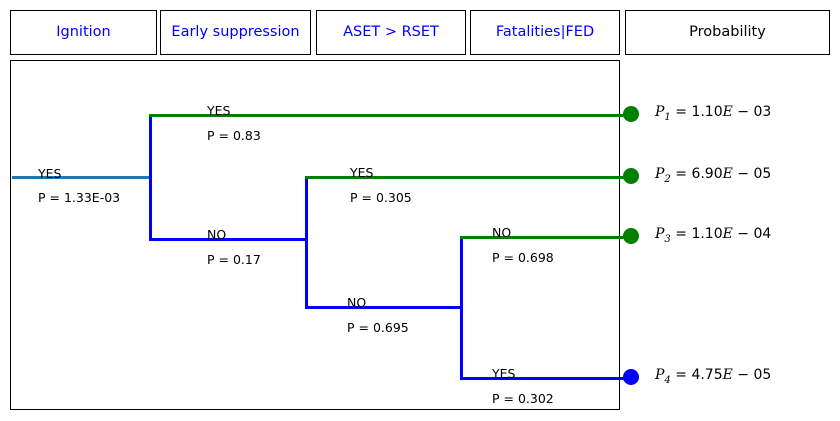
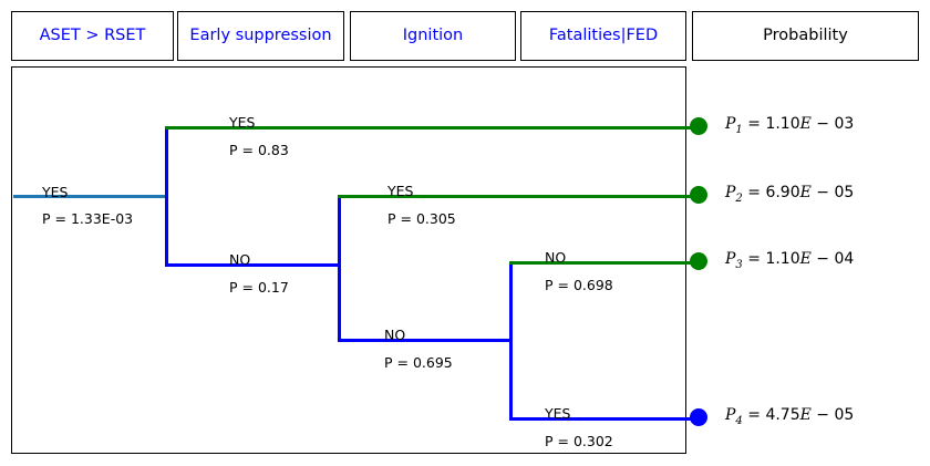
- Ignition
+ ASET > RSET
  Early suppression
- ASET > RSET
+ Ignition
  Fatalities|FED
  Probability
  YES
  P = 1.33E-03
  YES
  P = 0.83
  NO
  P = 0.17
  YES
  P = 0.305
  NO
  P = 0.695
  NO
  P = 0.698
  YES
  P = 0.302
  P1 = 1.10E − 03
  P2 = 6.90E − 05
  P3 = 1.10E − 04
  P4 = 4.75E − 05
